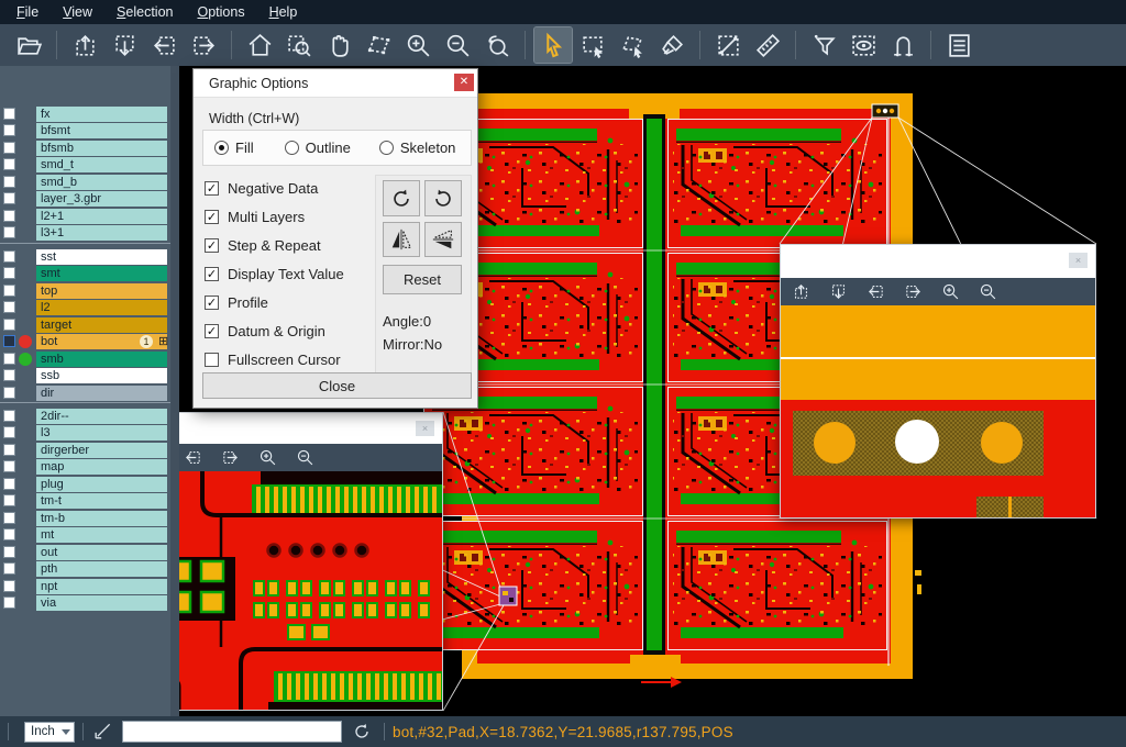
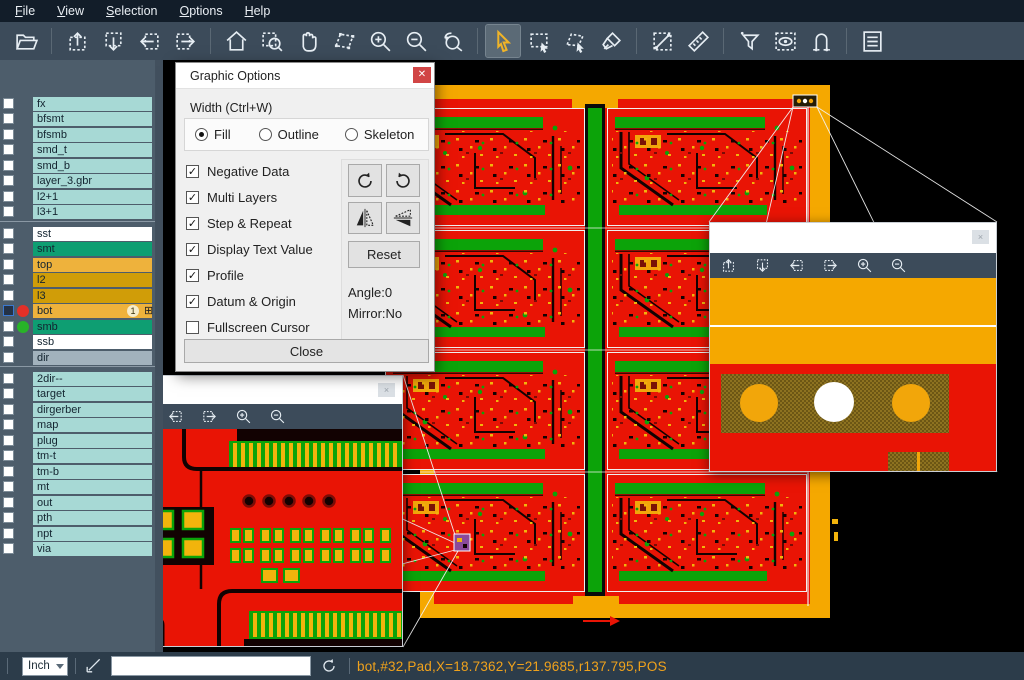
  File
  View
  Selection
  Options
  Help
  ×
  ×
  fx
  bfsmt
  bfsmb
  smd_t
  smd_b
  layer_3.gbr
  l2+1
  l3+1
  sst
  smt
  top
  l2
- target
+ l3
  bot
  1
  ⊞
  smb
  ssb
  dir
  2dir--
- l3
+ target
  dirgerber
  map
  plug
  tm-t
  tm-b
  mt
  out
  pth
  npt
  via
  Graphic Options
  ✕
  Width (Ctrl+W)
  Fill
  Outline
  Skeleton
  ✓
  Negative Data
  ✓
  Multi Layers
  ✓
  Step & Repeat
  ✓
  Display Text Value
  ✓
  Profile
  ✓
  Datum & Origin
  Fullscreen Cursor
  Reset
  Angle:0
  Mirror:No
  Close
  Inch
  bot,#32,Pad,X=18.7362,Y=21.9685,r137.795,POS
